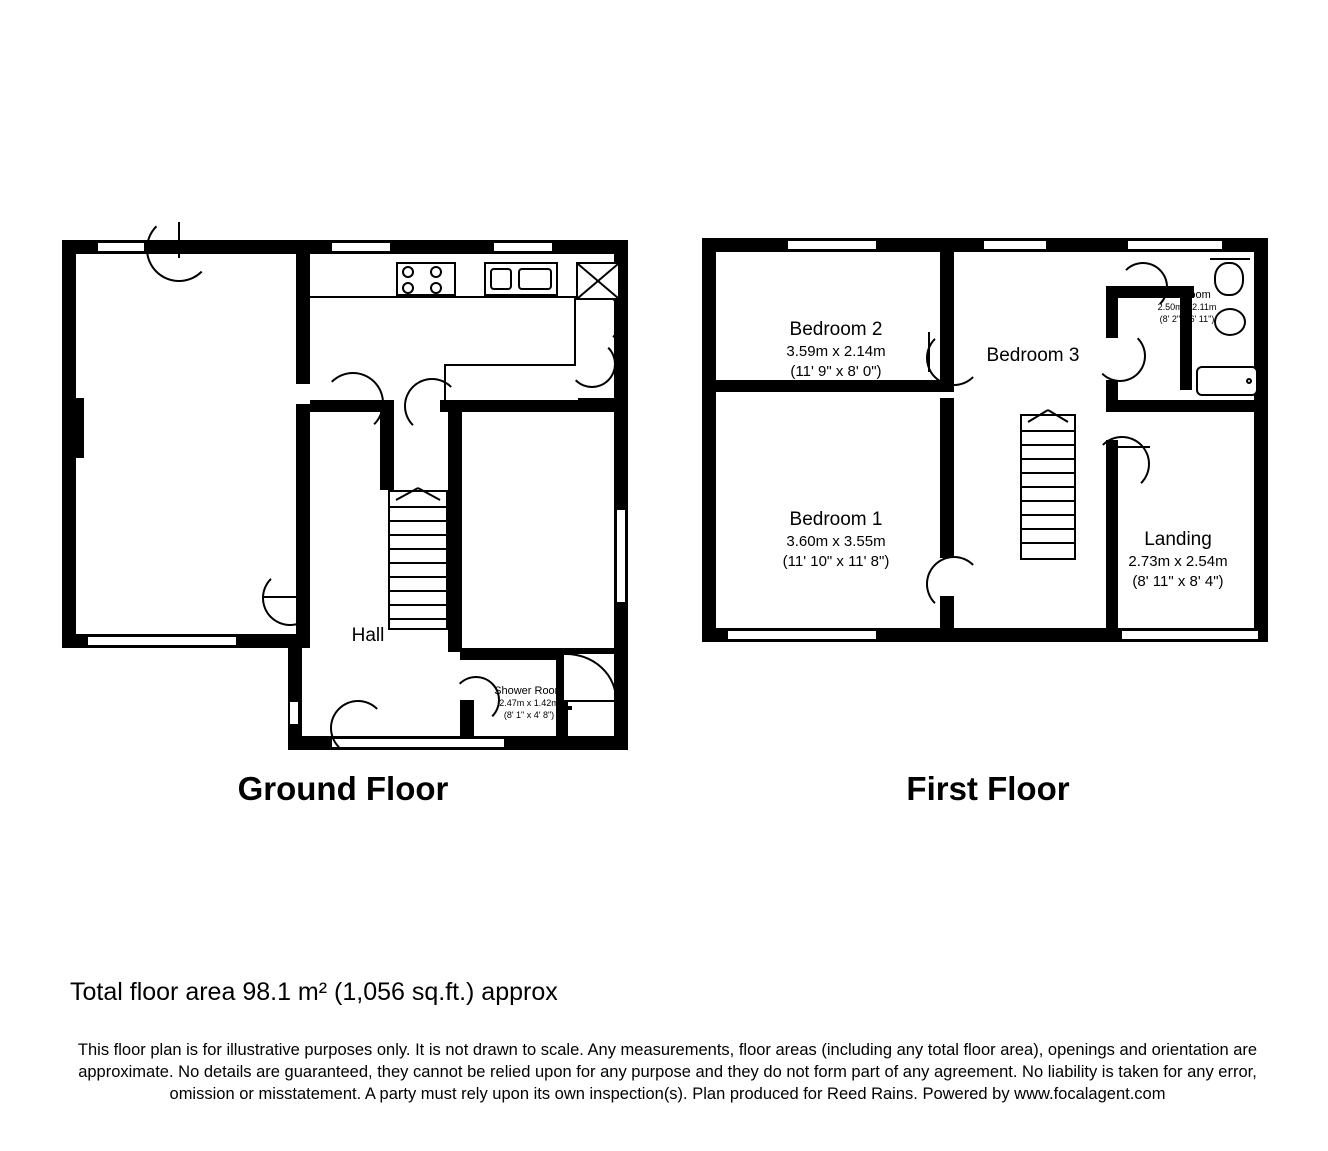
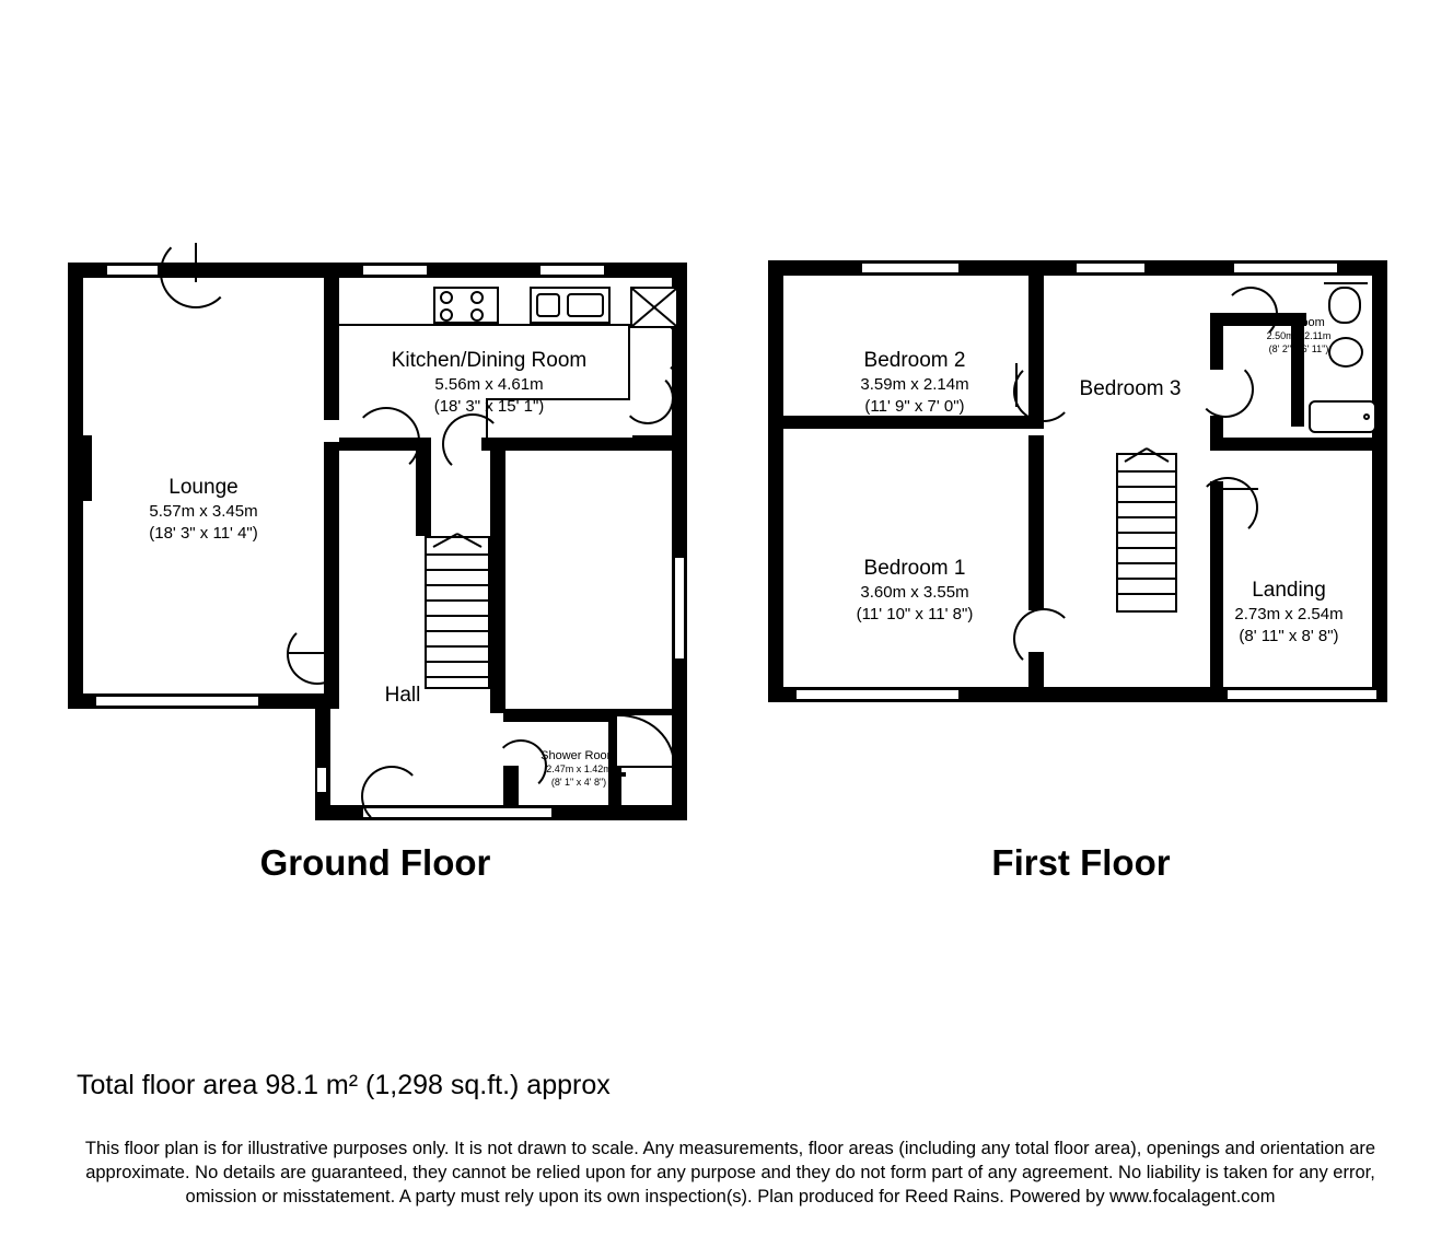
+ Kitchen/Dining Room
+ 5.56m x 4.61m
+ (18' 3" x 15' 1")
+ Lounge
+ 5.57m x 3.45m
+ (18' 3" x 11' 4")
  Hall
  Shower Room
  2.47m x 1.42m
  (8' 1" x 4' 8")
  Ground Floor
  Bedroom 2
  3.59m x 2.14m
- (11' 9" x 8' 0")
+ (11' 9" x 7' 0")
  Bedroom 1
  3.60m x 3.55m
  (11' 10" x 11' 8")
  Landing
  2.73m x 2.54m
- (8' 11" x 8' 4")
+ (8' 11" x 8' 8")
  Bedroom 3
  Bathroom
  2.50m x 2.11m
  (8' 2" x 6' 11")
  First Floor
- Total floor area 98.1 m² (1,056 sq.ft.) approx
+ Total floor area 98.1 m² (1,298 sq.ft.) approx
  This floor plan is for illustrative purposes only. It is not drawn to scale. Any measurements, floor areas (including any total floor area), openings and orientation are approximate. No details are guaranteed, they cannot be relied upon for any purpose and they do not form part of any agreement. No liability is taken for any error, omission or misstatement. A party must rely upon its own inspection(s). Plan produced for Reed Rains. Powered by www.focalagent.com
